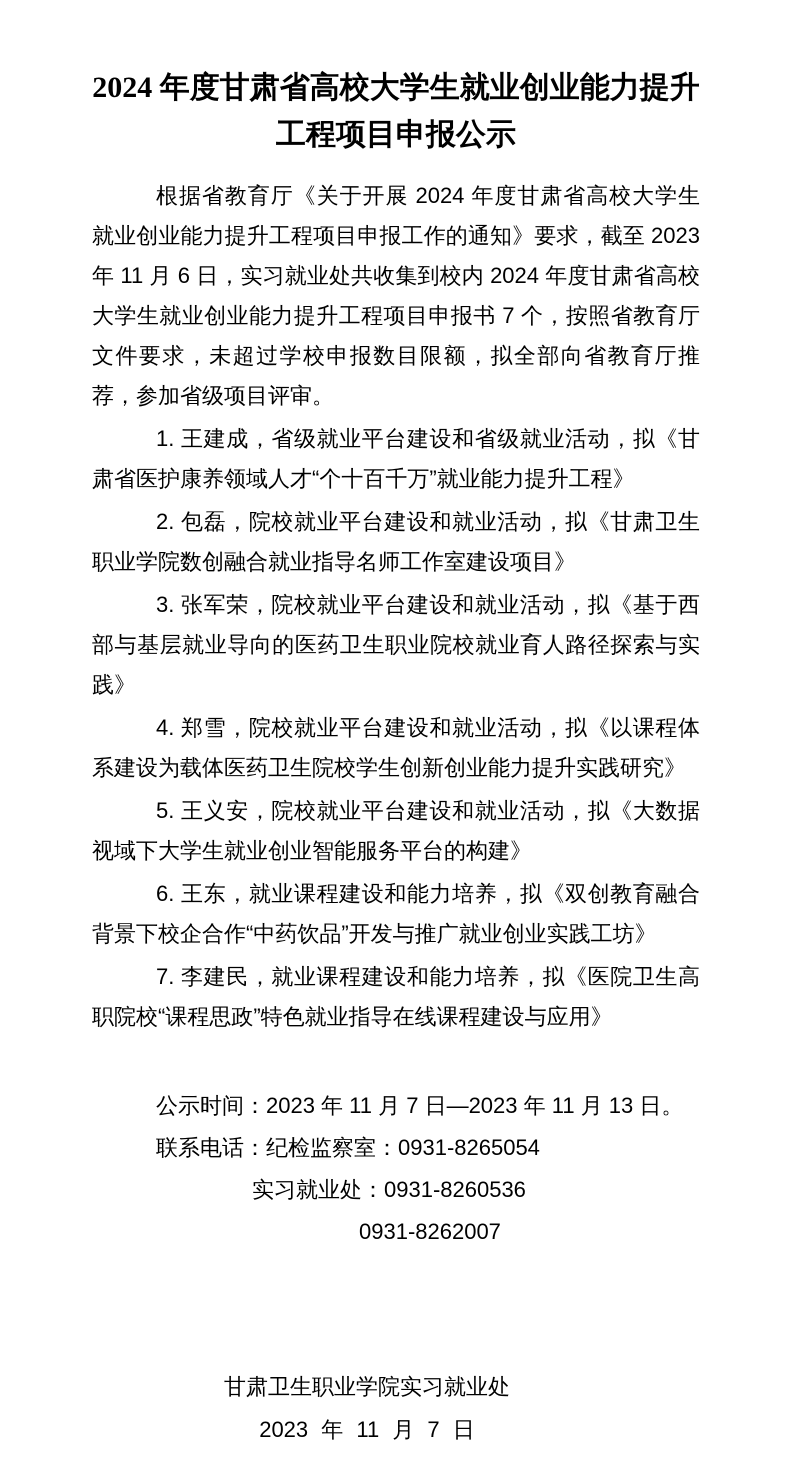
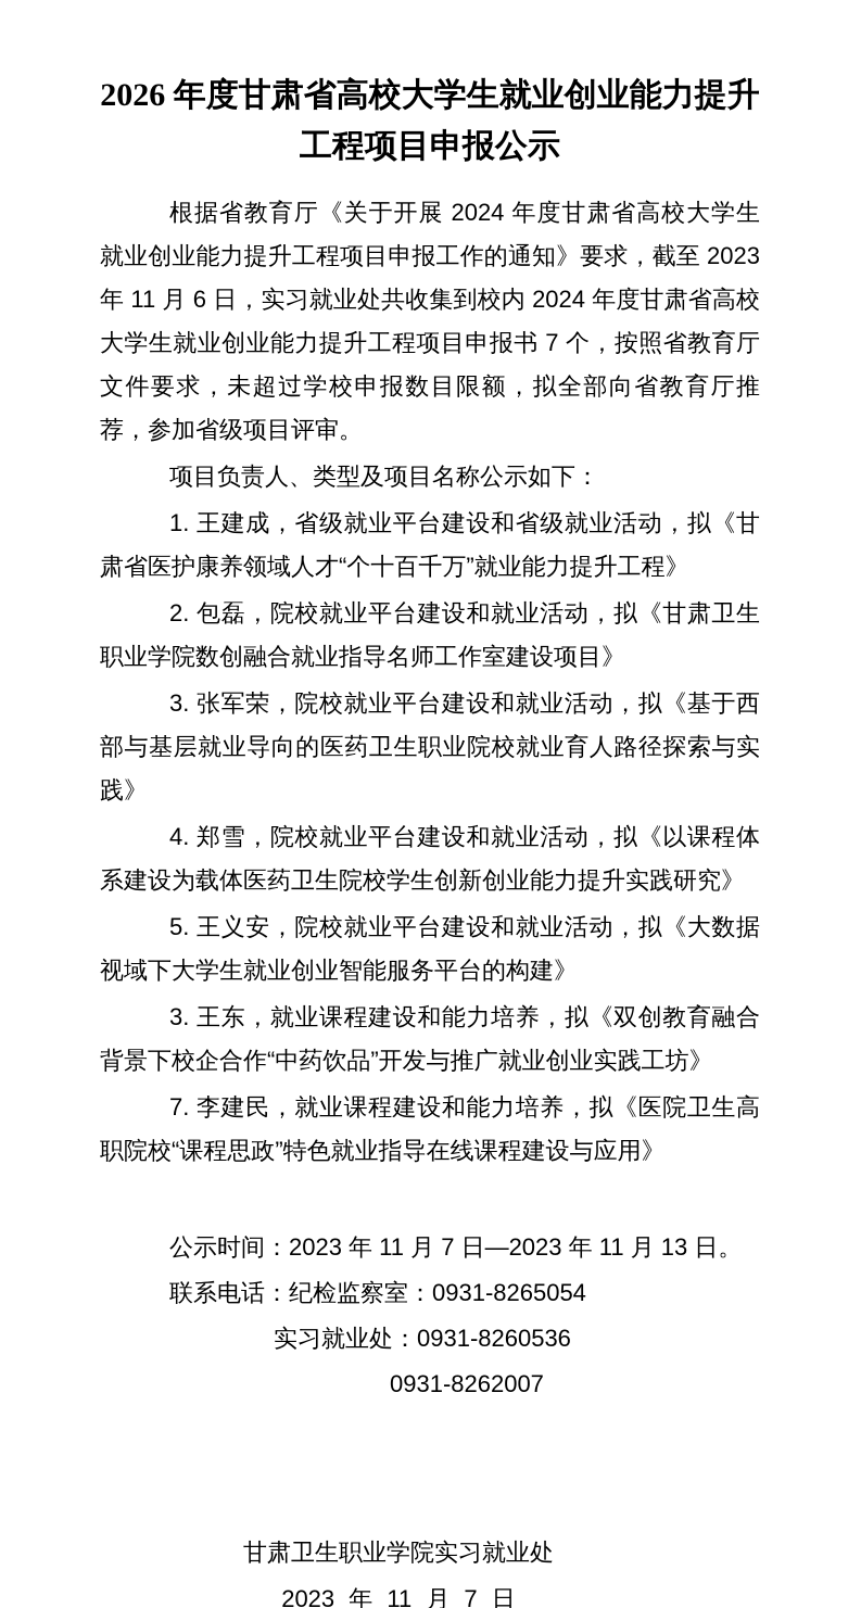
- 2024 年度甘肃省高校大学生就业创业能力提升
+ 2026 年度甘肃省高校大学生就业创业能力提升
  工程项目申报公示
  根据省教育厅《关于开展 2024 年度甘肃省高校大学生就业创业能力提升工程项目申报工作的通知》要求，截至 2023 年 11 月 6 日，实习就业处共收集到校内 2024 年度甘肃省高校大学生就业创业能力提升工程项目申报书 7 个，按照省教育厅文件要求，未超过学校申报数目限额，拟全部向省教育厅推荐，参加省级项目评审。
+ 项目负责人、类型及项目名称公示如下：
  1. 王建成，省级就业平台建设和省级就业活动，拟《甘肃省医护康养领域人才“个十百千万”就业能力提升工程》
  2. 包磊，院校就业平台建设和就业活动，拟《甘肃卫生职业学院数创融合就业指导名师工作室建设项目》
  3. 张军荣，院校就业平台建设和就业活动，拟《基于西部与基层就业导向的医药卫生职业院校就业育人路径探索与实践》
  4. 郑雪，院校就业平台建设和就业活动，拟《以课程体系建设为载体医药卫生院校学生创新创业能力提升实践研究》
  5. 王义安，院校就业平台建设和就业活动，拟《大数据视域下大学生就业创业智能服务平台的构建》
- 6. 王东，就业课程建设和能力培养，拟《双创教育融合背景下校企合作“中药饮品”开发与推广就业创业实践工坊》
+ 3. 王东，就业课程建设和能力培养，拟《双创教育融合背景下校企合作“中药饮品”开发与推广就业创业实践工坊》
  7. 李建民，就业课程建设和能力培养，拟《医院卫生高职院校“课程思政”特色就业指导在线课程建设与应用》
  公示时间：2023 年 11 月 7 日—2023 年 11 月 13 日。
  联系电话：纪检监察室：0931-8265054
  实习就业处：0931-8260536
  0931-8262007
  甘肃卫生职业学院实习就业处
  2023 年 11 月 7 日
